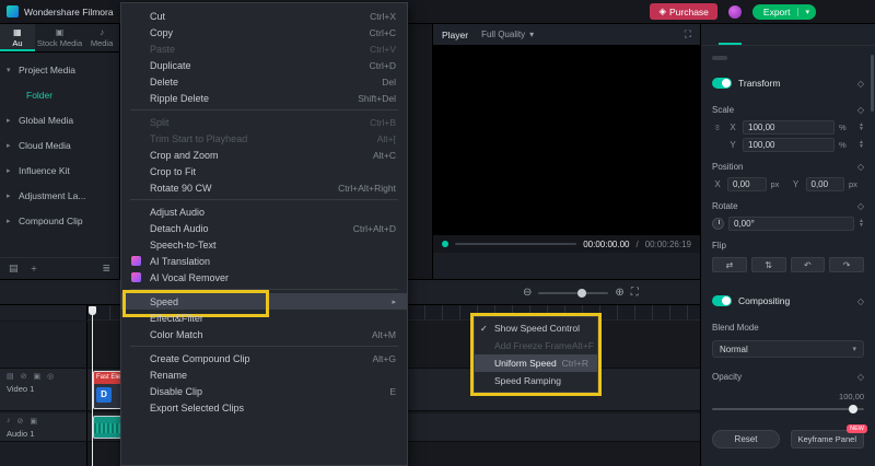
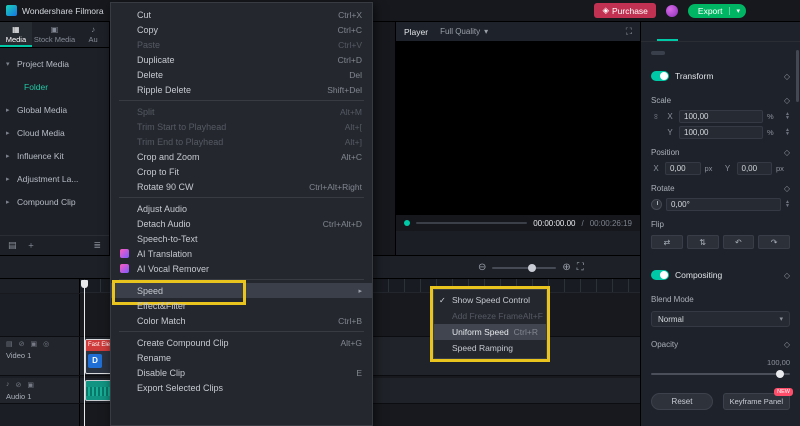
  Wondershare Filmora
  ◈
  Purchase
  Export
  ▦
- Au
+ Media
  ▣
  Stock Media
  ♪
- Media
+ Au
  Project Media
  Folder
  Global Media
  Cloud Media
  Influence Kit
  Adjustment La...
  Compound Clip
  ▤
  ＋
  ≣
  Player
  Full Quality
  ▾
  ⛶
  00:00:00.00
  /
  00:00:26:19
  ⊖
  ⊕
  ⛶
  Video 1
  D
  Audio 1
  Transform
  ◇
  Scale
  ◇
  X
  100,00
  %
  Y
  100,00
  %
  Position
  ◇
  X
  0,00
  px
  Y
  0,00
  px
  Rotate
  ◇
  0,00°
  Flip
  ⇄
  ⇅
  ↶
  ↷
  Compositing
  ◇
  Blend Mode
  Normal
  Opacity
  ◇
  100,00
  Reset
  Keyframe Panel
  Cut
  Ctrl+X
  Copy
  Ctrl+C
  Paste
  Ctrl+V
  Duplicate
  Ctrl+D
  Delete
  Del
  Ripple Delete
  Shift+Del
  Split
- Ctrl+B
+ Alt+M
  Trim Start to Playhead
  Alt+[
+ Trim End to Playhead
+ Alt+]
  Crop and Zoom
  Alt+C
  Crop to Fit
  Rotate 90 CW
  Ctrl+Alt+Right
  Adjust Audio
  Detach Audio
  Ctrl+Alt+D
  Speech-to-Text
  AI Translation
  AI Vocal Remover
  Speed
  Effect&Filter
  Color Match
- Alt+M
+ Ctrl+B
  Create Compound Clip
  Alt+G
  Rename
  Disable Clip
  E
  Export Selected Clips
  ✓
  Show Speed Control
  Add Freeze Frame
  Alt+F
  Uniform Speed
  Ctrl+R
  Speed Ramping
